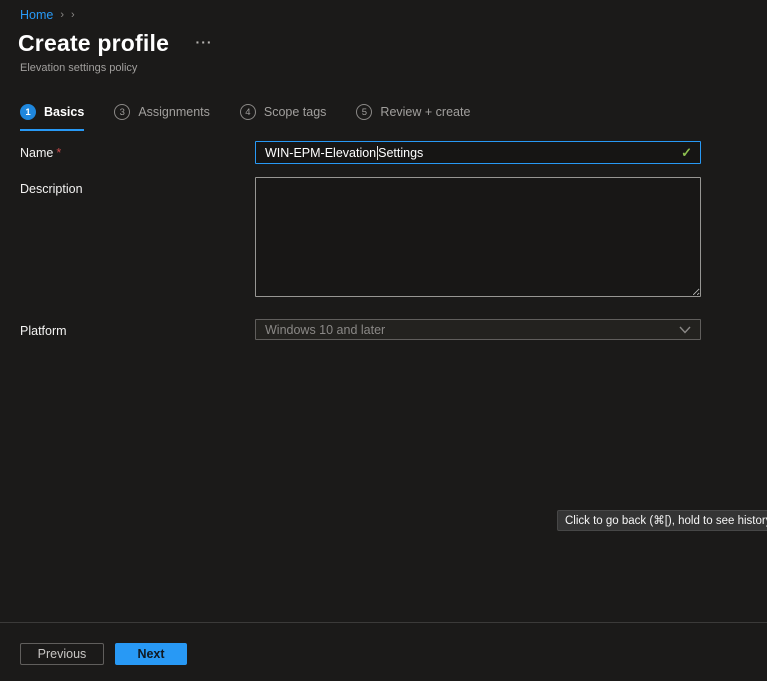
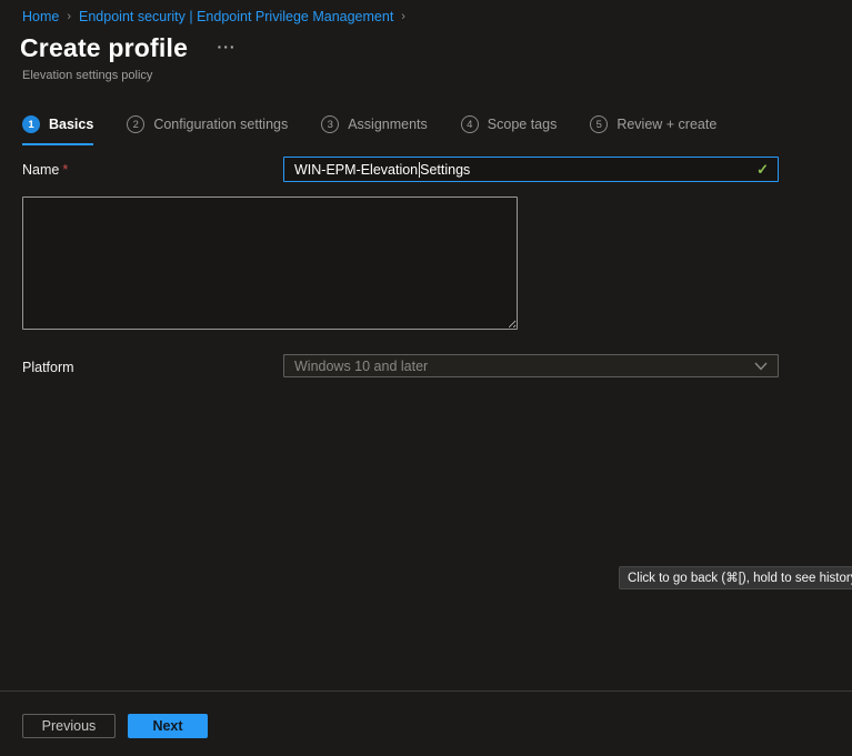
  Home
  ›
+ Endpoint security | Endpoint Privilege Management
  ›
  Create profile ···
  Elevation settings policy
  1
  Basics
+ 2
+ Configuration settings
  3
  Assignments
  4
  Scope tags
  5
  Review + create
  Name *
  WIN-EPM-Elevation
  Settings
  ✓
- Description
  Platform
  Windows 10 and later
  Click to go back (⌘[), hold to see histor
  Previous
  Next
